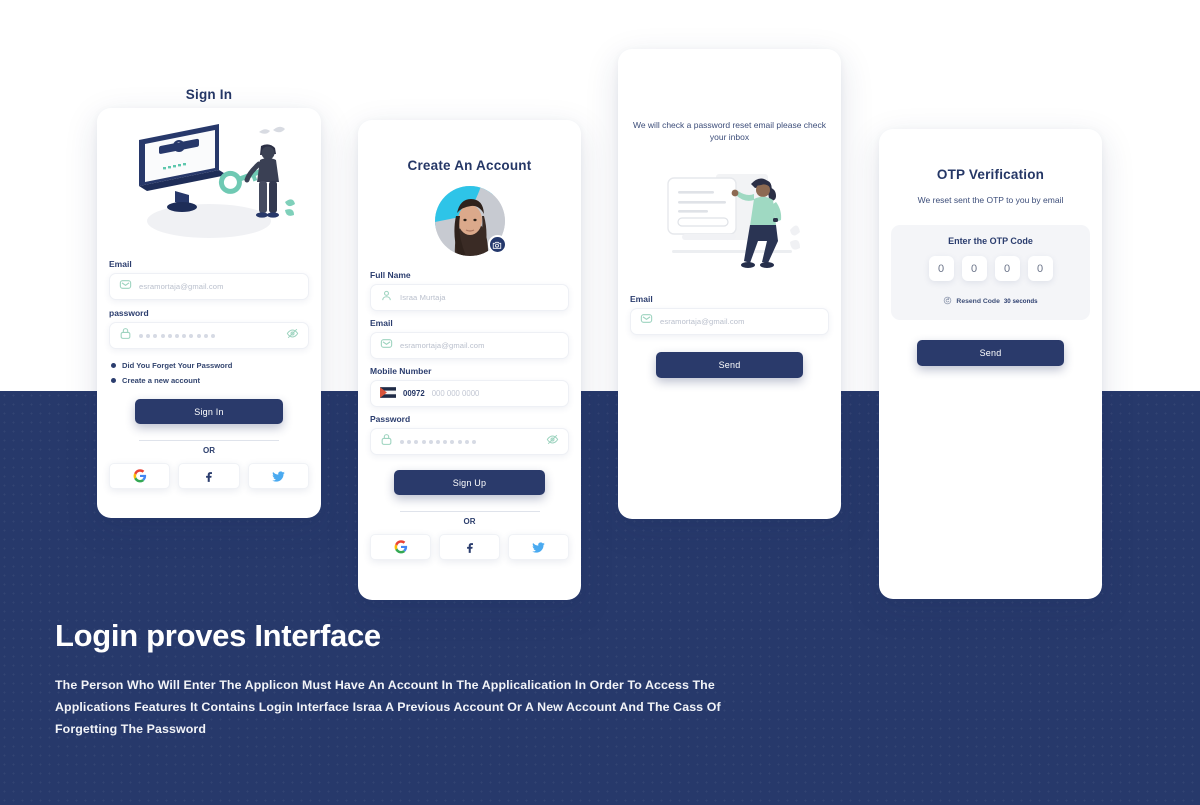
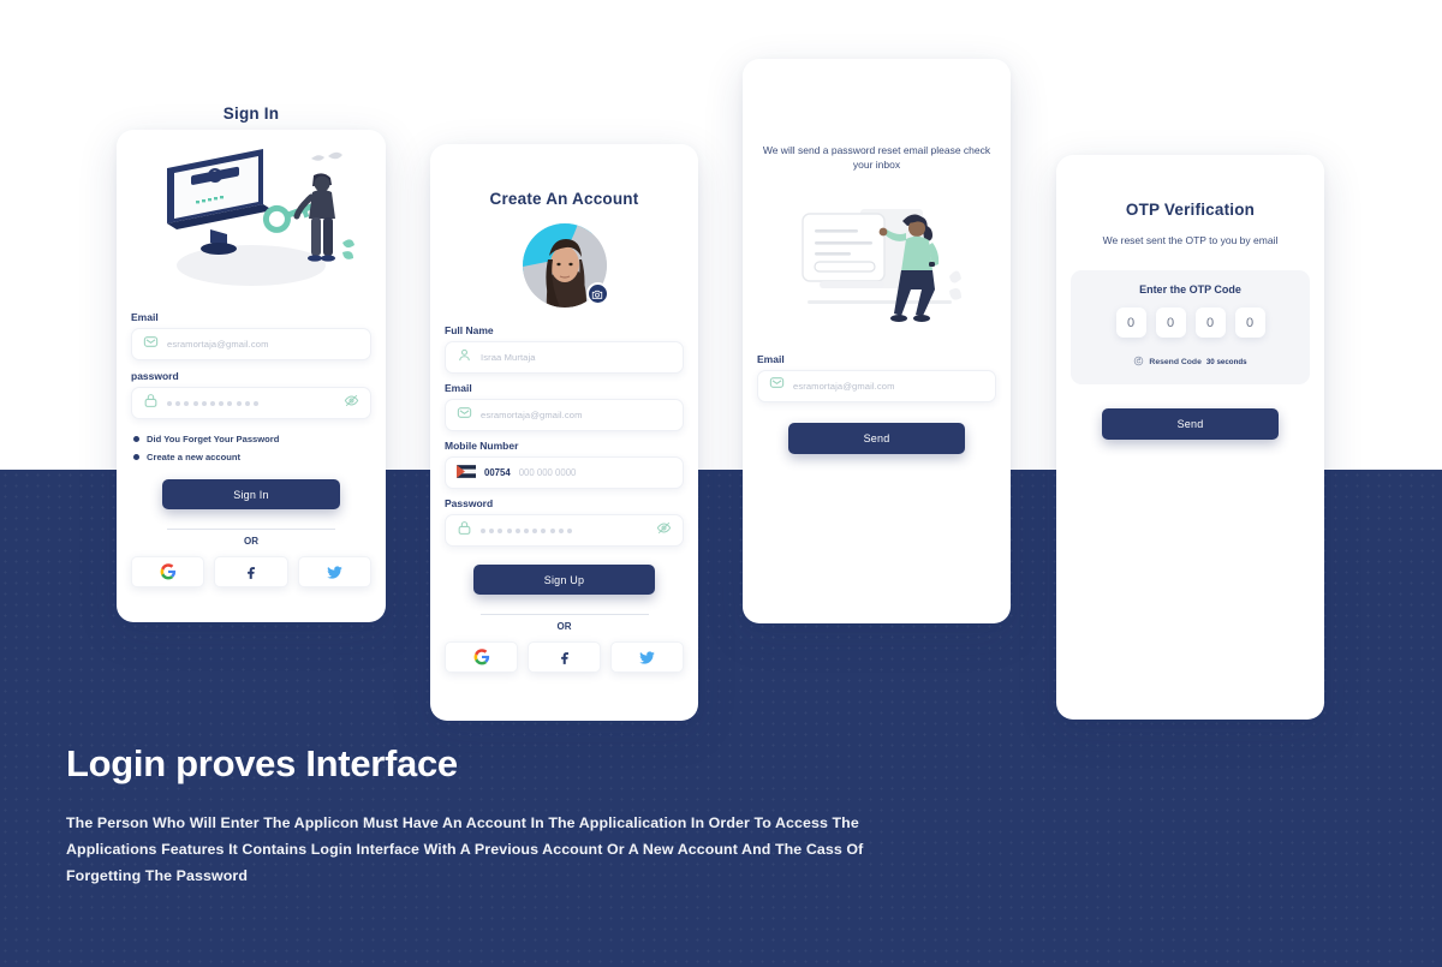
  Sign In
  Email
  esramortaja@gmail.com
  password
  Did You Forget Your Password
  Create a new account
  Sign In
  OR
  Create An Account
  Full Name
  Israa Murtaja
  Email
  esramortaja@gmail.com
  Mobile Number
- 00972
+ 00754
  000 000 0000
  Password
  Sign Up
  OR
- We will check a password reset email please check your inbox
+ We will send a password reset email please check your inbox
  Email
  esramortaja@gmail.com
  Send
  OTP Verification
  We reset sent the OTP to you by email
  Enter the OTP Code
  0
  0
  0
  0
  Send
  Login proves Interface
- The Person Who Will Enter The Applicon Must Have An Account In The Applicalication In Order To Access The Applications Features It Contains Login Interface Israa A Previous Account Or A New Account And The Cass Of Forgetting The Password
+ The Person Who Will Enter The Applicon Must Have An Account In The Applicalication In Order To Access The Applications Features It Contains Login Interface With A Previous Account Or A New Account And The Cass Of Forgetting The Password
